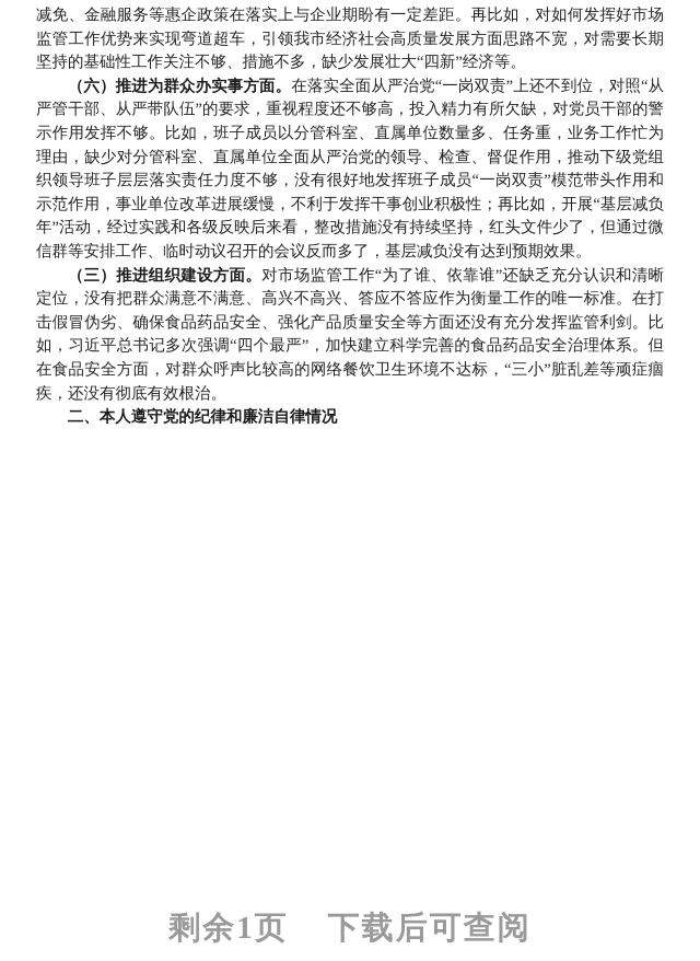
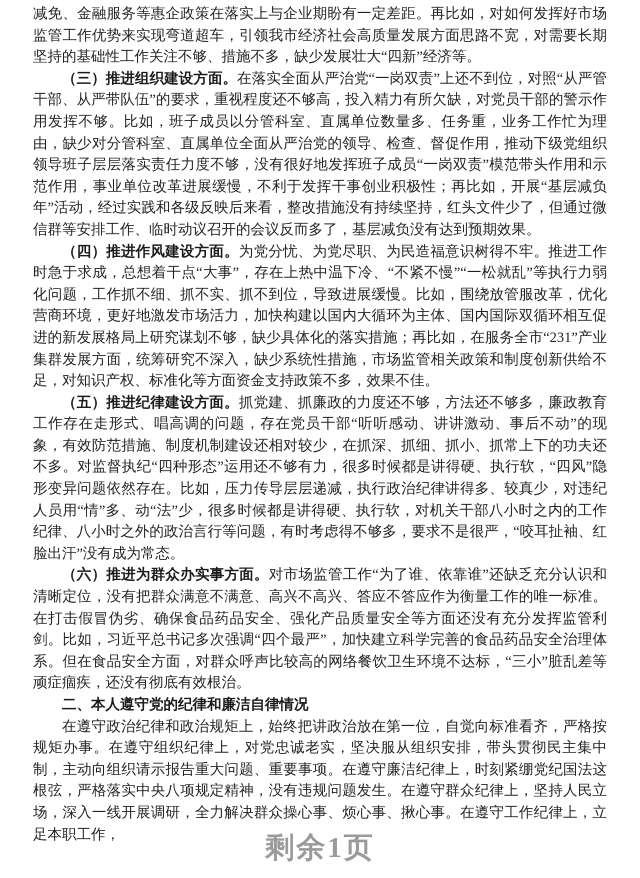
  减免、金融服务等惠企政策在落实上与企业期盼有一定差距。再比如，对如何发挥好市场监管工作优势来实现弯道超车，引领我市经济社会高质量发展方面思路不宽，对需要长期坚持的基础性工作关注不够、措施不多，缺少发展壮大“四新”经济等。
- （六）推进为群众办实事方面。在落实全面从严治党“一岗双责”上还不到位，对照“从严管干部、从严带队伍”的要求，重视程度还不够高，投入精力有所欠缺，对党员干部的警示作用发挥不够。比如，班子成员以分管科室、直属单位数量多、任务重，业务工作忙为理由，缺少对分管科室、直属单位全面从严治党的领导、检查、督促作用，推动下级党组织领导班子层层落实责任力度不够，没有很好地发挥班子成员“一岗双责”模范带头作用和示范作用，事业单位改革进展缓慢，不利于发挥干事创业积极性；再比如，开展“基层减负年”活动，经过实践和各级反映后来看，整改措施没有持续坚持，红头文件少了，但通过微信群等安排工作、临时动议召开的会议反而多了，基层减负没有达到预期效果。
+ （三）推进组织建设方面。在落实全面从严治党“一岗双责”上还不到位，对照“从严管干部、从严带队伍”的要求，重视程度还不够高，投入精力有所欠缺，对党员干部的警示作用发挥不够。比如，班子成员以分管科室、直属单位数量多、任务重，业务工作忙为理由，缺少对分管科室、直属单位全面从严治党的领导、检查、督促作用，推动下级党组织领导班子层层落实责任力度不够，没有很好地发挥班子成员“一岗双责”模范带头作用和示范作用，事业单位改革进展缓慢，不利于发挥干事创业积极性；再比如，开展“基层减负年”活动，经过实践和各级反映后来看，整改措施没有持续坚持，红头文件少了，但通过微信群等安排工作、临时动议召开的会议反而多了，基层减负没有达到预期效果。
+ （四）推进作风建设方面。为党分忧、为党尽职、为民造福意识树得不牢。推进工作时急于求成，总想着干点“大事”，存在上热中温下冷、“不紧不慢”“一松就乱”等执行力弱化问题，工作抓不细、抓不实、抓不到位，导致进展缓慢。比如，围绕放管服改革，优化营商环境，更好地激发市场活力，加快构建以国内大循环为主体、国内国际双循环相互促进的新发展格局上研究谋划不够，缺少具体化的落实措施；再比如，在服务全市“231”产业集群发展方面，统筹研究不深入，缺少系统性措施，市场监管相关政策和制度创新供给不足，对知识产权、标准化等方面资金支持政策不多，效果不佳。
+ （五）推进纪律建设方面。抓党建、抓廉政的力度还不够，方法还不够多，廉政教育工作存在走形式、唱高调的问题，存在党员干部“听听感动、讲讲激动、事后不动”的现象，有效防范措施、制度机制建设还相对较少，在抓深、抓细、抓小、抓常上下的功夫还不多。对监督执纪“四种形态”运用还不够有力，很多时候都是讲得硬、执行软，“四风”隐形变异问题依然存在。比如，压力传导层层递减，执行政治纪律讲得多、较真少，对违纪人员用“情”多、动“法”少，很多时候都是讲得硬、执行软，对机关干部八小时之内的工作纪律、八小时之外的政治言行等问题，有时考虑得不够多，要求不是很严，“咬耳扯袖、红脸出汗”没有成为常态。
- （三）推进组织建设方面。对市场监管工作“为了谁、依靠谁”还缺乏充分认识和清晰定位，没有把群众满意不满意、高兴不高兴、答应不答应作为衡量工作的唯一标准。在打击假冒伪劣、确保食品药品安全、强化产品质量安全等方面还没有充分发挥监管利剑。比如，习近平总书记多次强调“四个最严”，加快建立科学完善的食品药品安全治理体系。但在食品安全方面，对群众呼声比较高的网络餐饮卫生环境不达标，“三小”脏乱差等顽症痼疾，还没有彻底有效根治。
+ （六）推进为群众办实事方面。对市场监管工作“为了谁、依靠谁”还缺乏充分认识和清晰定位，没有把群众满意不满意、高兴不高兴、答应不答应作为衡量工作的唯一标准。在打击假冒伪劣、确保食品药品安全、强化产品质量安全等方面还没有充分发挥监管利剑。比如，习近平总书记多次强调“四个最严”，加快建立科学完善的食品药品安全治理体系。但在食品安全方面，对群众呼声比较高的网络餐饮卫生环境不达标，“三小”脏乱差等顽症痼疾，还没有彻底有效根治。
  二、本人遵守党的纪律和廉洁自律情况
+ 在遵守政治纪律和政治规矩上，始终把讲政治放在第一位，自觉向标准看齐，严格按规矩办事。在遵守组织纪律上，对党忠诚老实，坚决服从组织安排，带头贯彻民主集中制，主动向组织请示报告重大问题、重要事项。在遵守廉洁纪律上，时刻紧绷党纪国法这根弦，严格落实中央八项规定精神，没有违规问题发生。在遵守群众纪律上，坚持人民立场，深入一线开展调研，全力解决群众操心事、烦心事、揪心事。在遵守工作纪律上，立足本职工作，
  剩余1页
- 下载后可查阅
